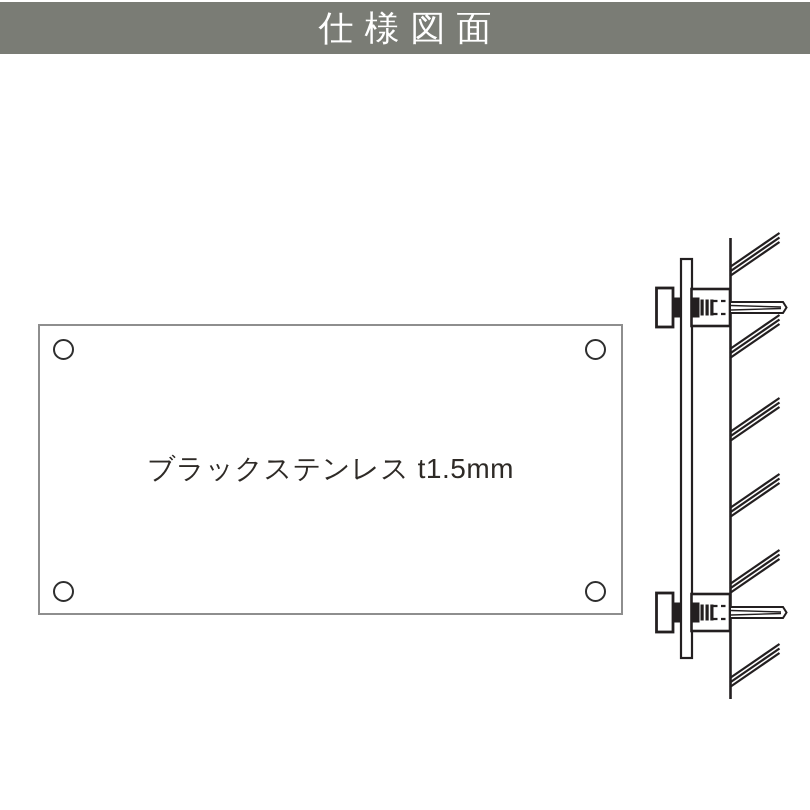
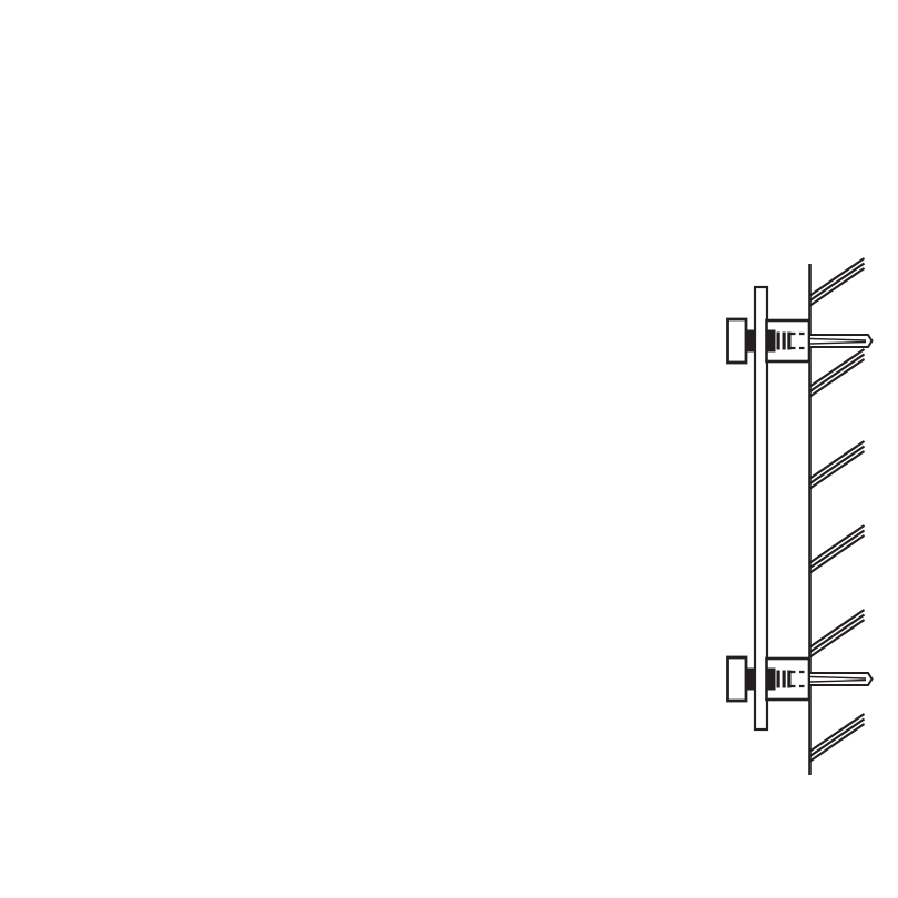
- 仕様図面
- ブラックステンレス t1.5mm
